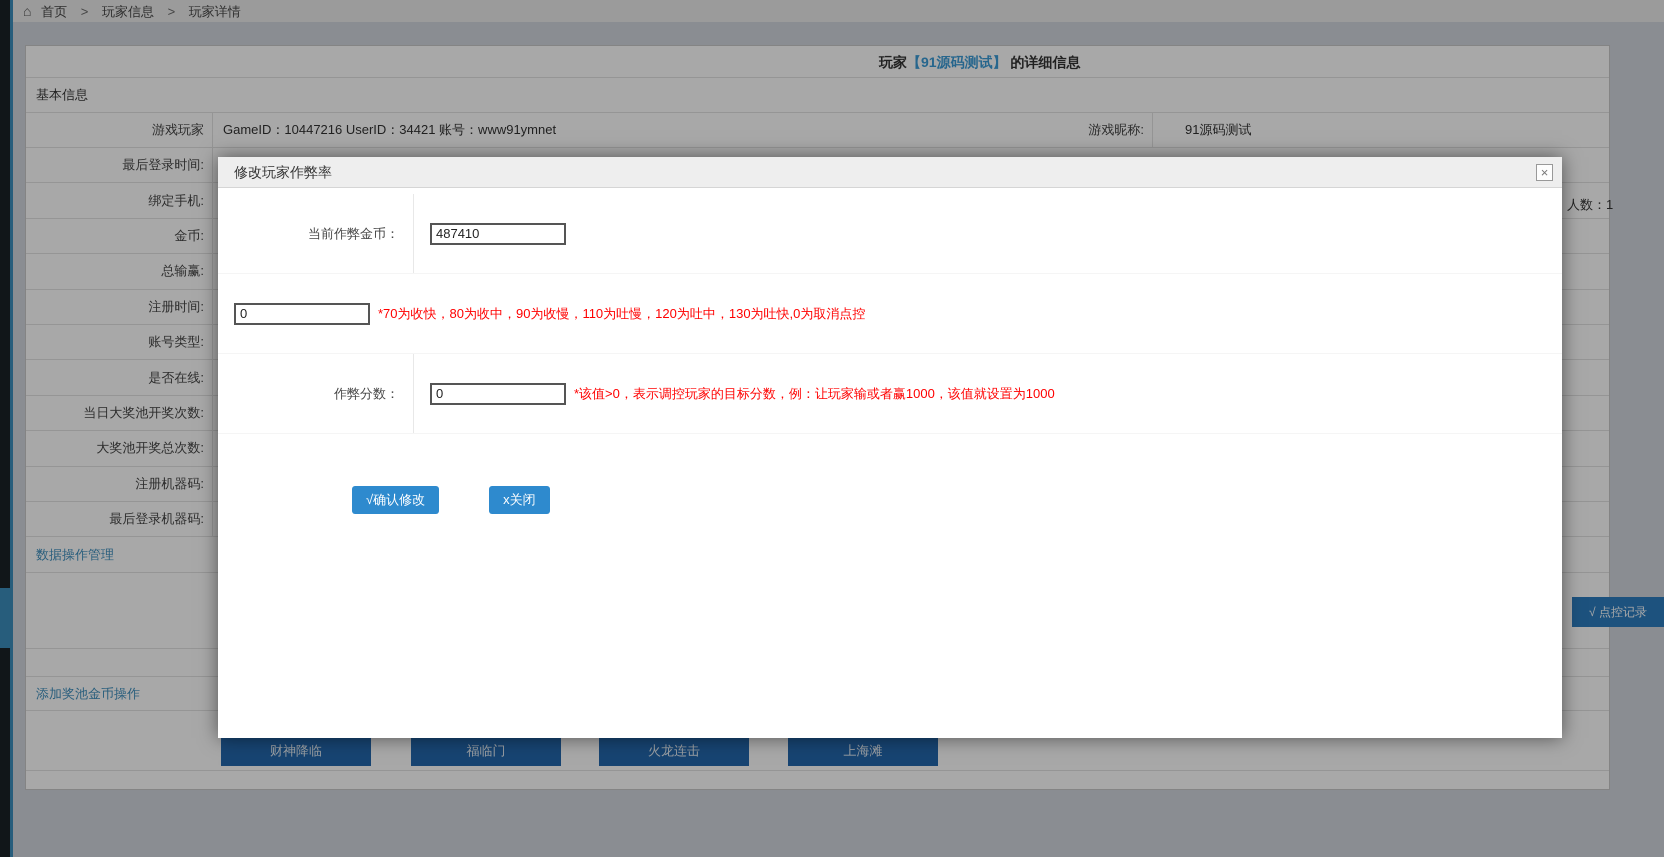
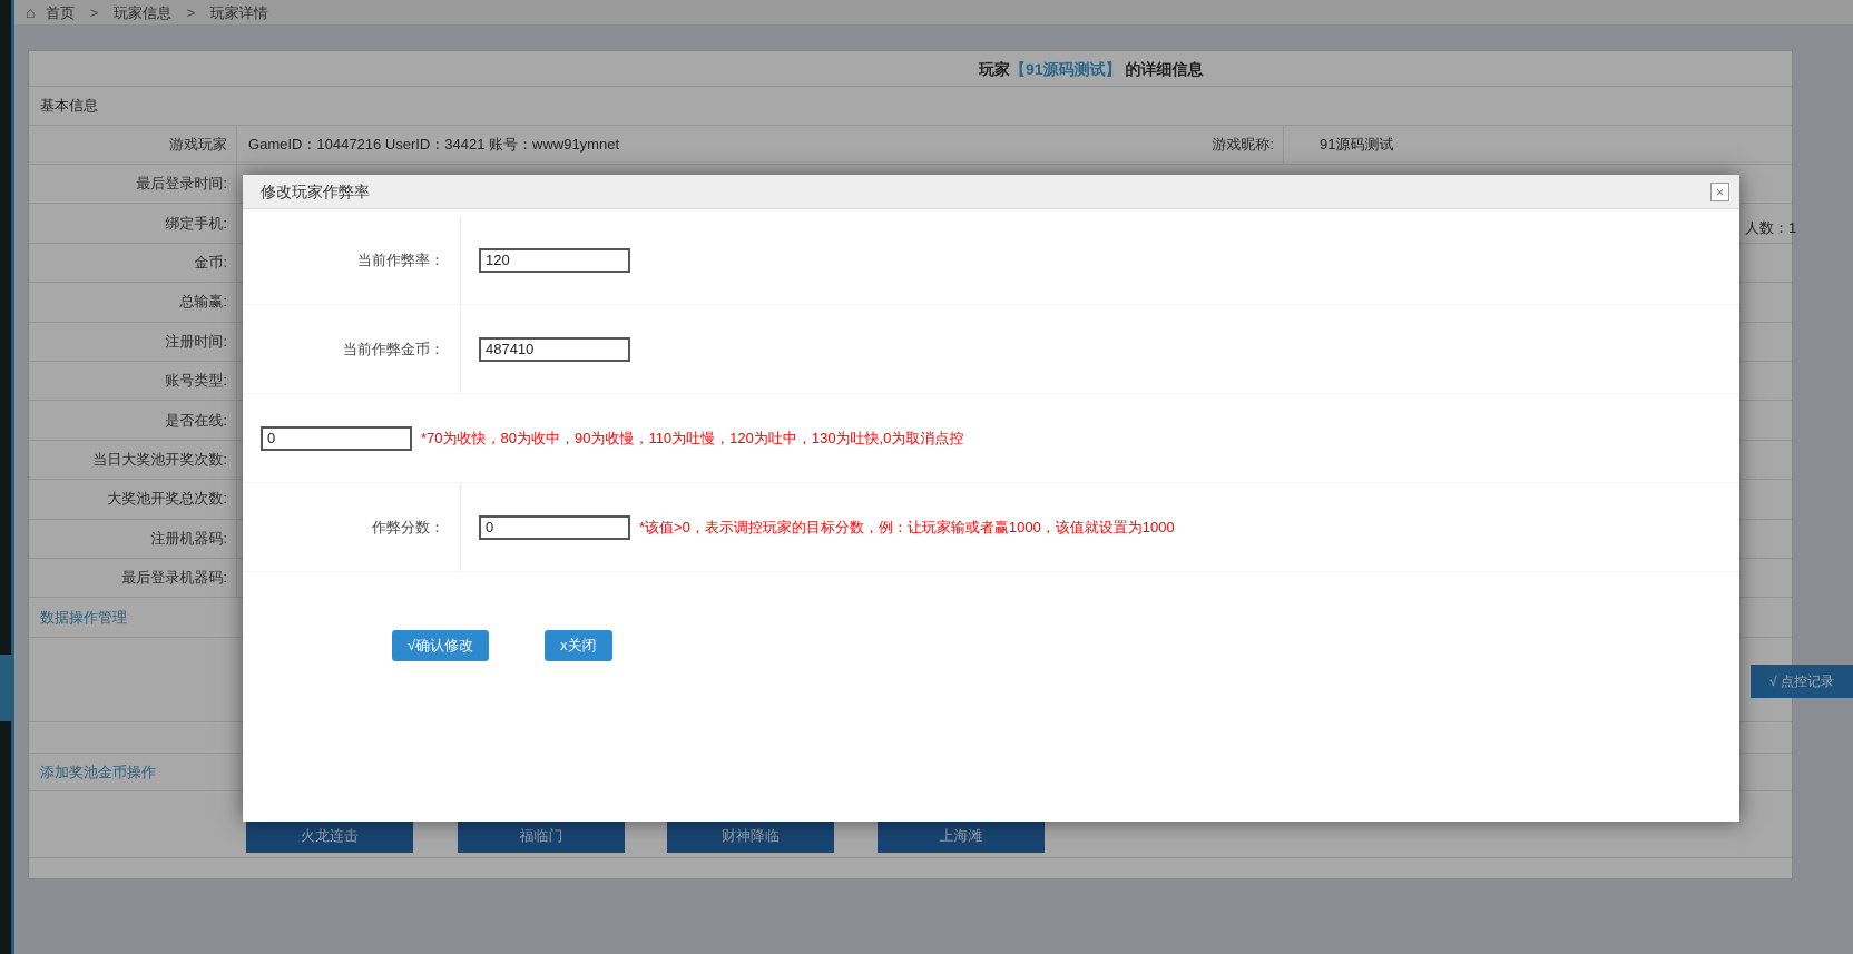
  ⌂ 首页 > 玩家信息 > 玩家详情
  玩家【91源码测试】 的详细信息
  基本信息
  游戏玩家
  GameID：10447216 UserID：34421 账号：www91ymnet
  游戏昵称:
  91源码测试
  最后登录时间:
  绑定手机:
  金币:
  总输赢:
  注册时间:
  账号类型:
  是否在线:
  当日大奖池开奖次数:
  大奖池开奖总次数:
  注册机器码:
  最后登录机器码:
  数据操作管理
  添加奖池金币操作
- 财神降临
+ 火龙连击
  福临门
- 火龙连击
+ 财神降临
  上海滩
  人数：1
  √ 点控记录
  修改玩家作弊率
  ×
+ 当前作弊率：
+ 120
  当前作弊金币：
  487410
  0
  *70为收快，80为收中，90为收慢，110为吐慢，120为吐中，130为吐快,0为取消点控
  作弊分数：
  0
  *该值>0，表示调控玩家的目标分数，例：让玩家输或者赢1000，该值就设置为1000
  √确认修改
  x关闭
